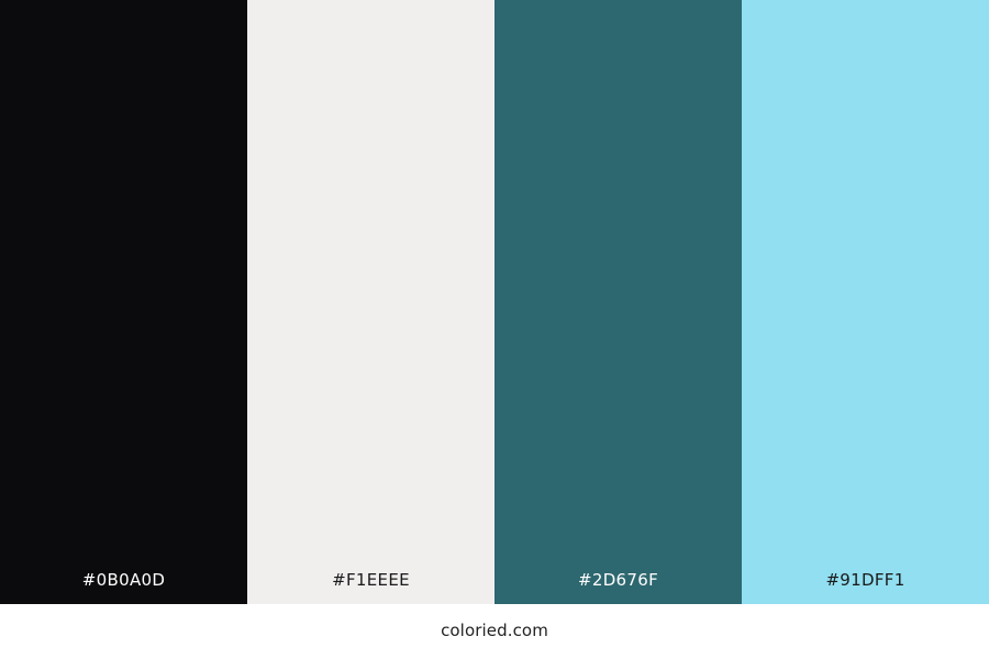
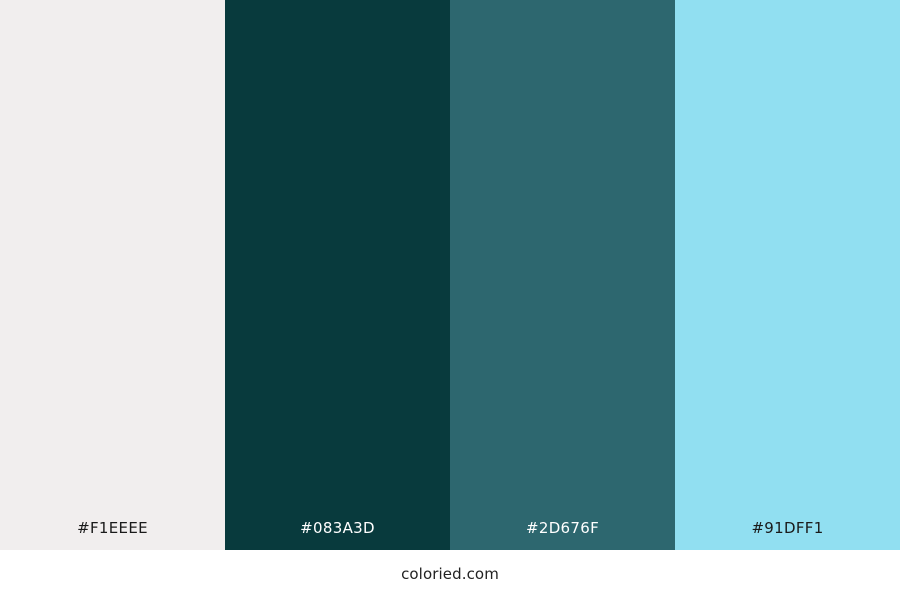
- #0B0A0D
  #F1EEEE
+ #083A3D
  #2D676F
  #91DFF1
  coloried.com
